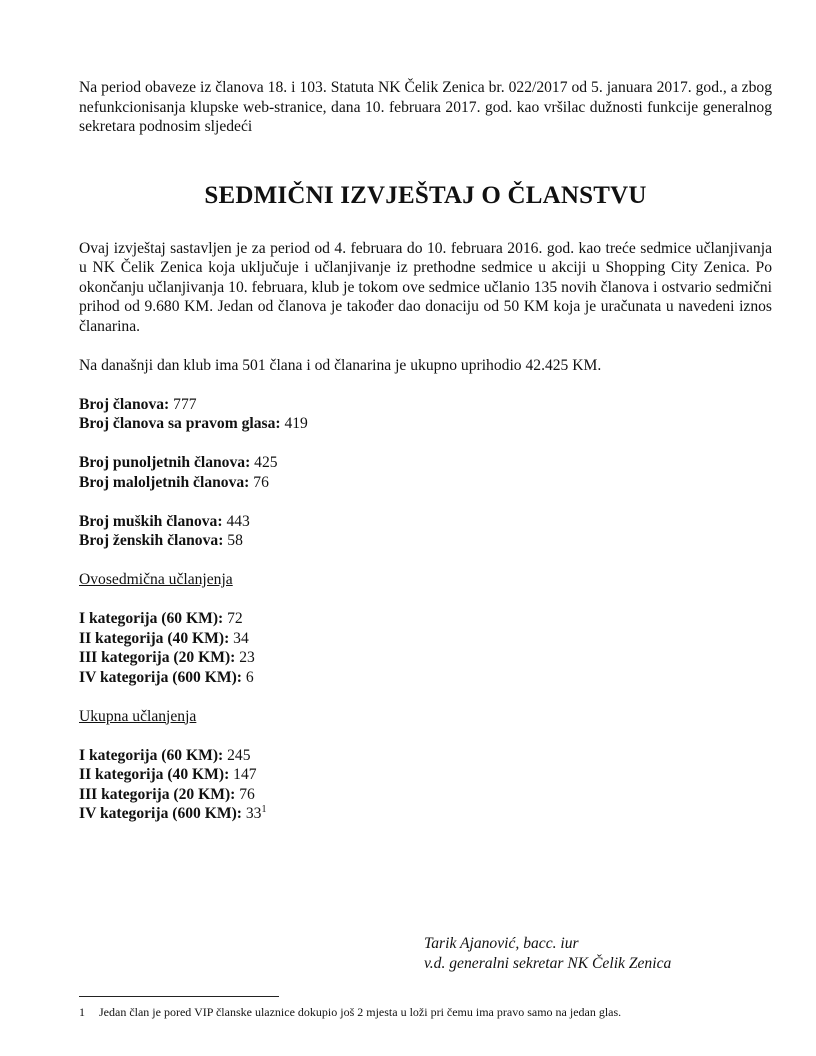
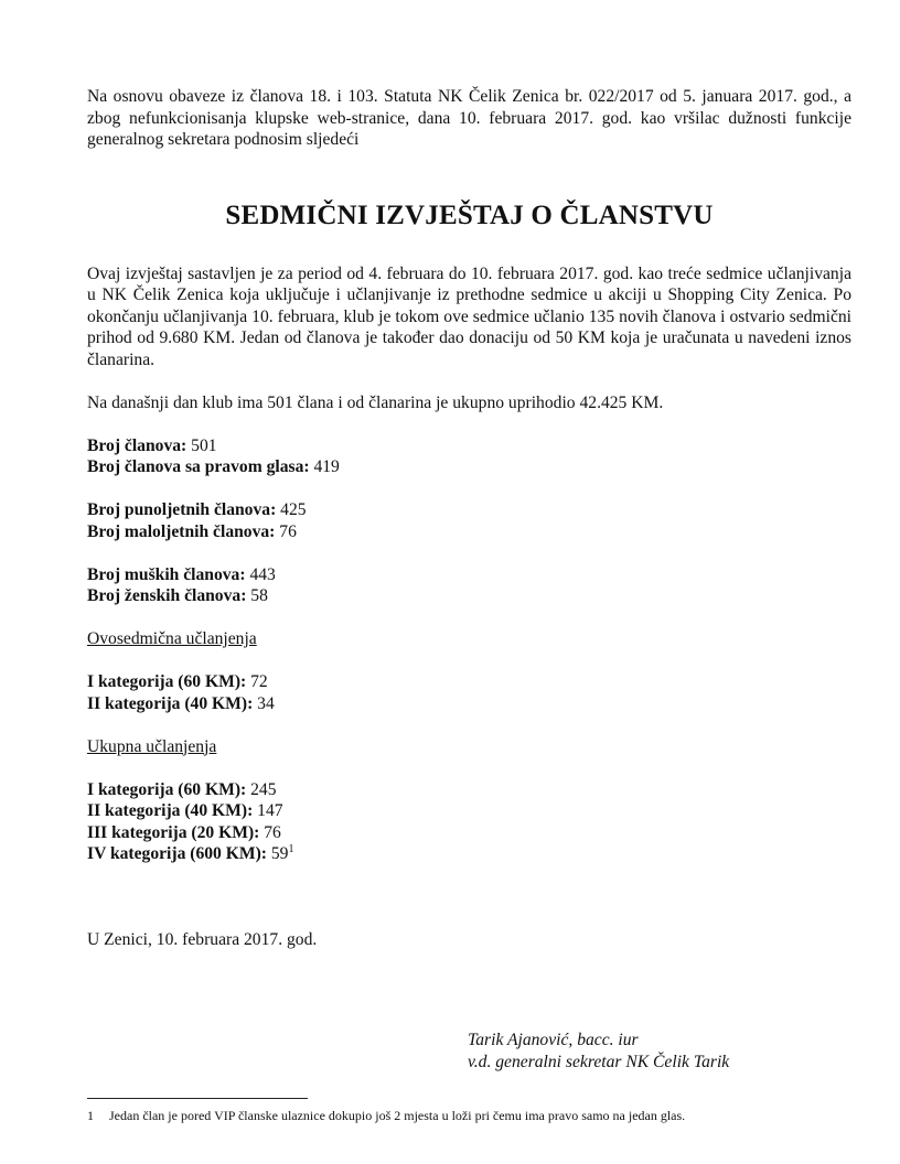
- Na period obaveze iz članova 18. i 103. Statuta NK Čelik Zenica br. 022/2017 od 5. januara 2017. god., a zbog nefunkcionisanja klupske web-stranice, dana 10. februara 2017. god. kao vršilac dužnosti funkcije generalnog sekretara podnosim sljedeći
+ Na osnovu obaveze iz članova 18. i 103. Statuta NK Čelik Zenica br. 022/2017 od 5. januara 2017. god., a zbog nefunkcionisanja klupske web-stranice, dana 10. februara 2017. god. kao vršilac dužnosti funkcije generalnog sekretara podnosim sljedeći
  SEDMIČNI IZVJEŠTAJ O ČLANSTVU
- Ovaj izvještaj sastavljen je za period od 4. februara do 10. februara 2016. god. kao treće sedmice učlanjivanja u NK Čelik Zenica koja uključuje i učlanjivanje iz prethodne sedmice u akciji u Shopping City Zenica. Po okončanju učlanjivanja 10. februara, klub je tokom ove sedmice učlanio 135 novih članova i ostvario sedmični prihod od 9.680 KM. Jedan od članova je također dao donaciju od 50 KM koja je uračunata u navedeni iznos članarina.
+ Ovaj izvještaj sastavljen je za period od 4. februara do 10. februara 2017. god. kao treće sedmice učlanjivanja u NK Čelik Zenica koja uključuje i učlanjivanje iz prethodne sedmice u akciji u Shopping City Zenica. Po okončanju učlanjivanja 10. februara, klub je tokom ove sedmice učlanio 135 novih članova i ostvario sedmični prihod od 9.680 KM. Jedan od članova je također dao donaciju od 50 KM koja je uračunata u navedeni iznos članarina.
  Na današnji dan klub ima 501 člana i od članarina je ukupno uprihodio 42.425 KM.
- Broj članova: 777
+ Broj članova: 501
  Broj članova sa pravom glasa: 419
  Broj punoljetnih članova: 425
  Broj maloljetnih članova: 76
  Broj muških članova: 443
  Broj ženskih članova: 58
  Ovosedmična učlanjenja
  I kategorija (60 KM): 72
  II kategorija (40 KM): 34
- III kategorija (20 KM): 23
- IV kategorija (600 KM): 6
  Ukupna učlanjenja
  I kategorija (60 KM): 245
  II kategorija (40 KM): 147
  III kategorija (20 KM): 76
- IV kategorija (600 KM): 331
+ IV kategorija (600 KM): 591
+ U Zenici, 10. februara 2017. god.
  Tarik Ajanović, bacc. iur
- v.d. generalni sekretar NK Čelik Zenica
+ v.d. generalni sekretar NK Čelik Tarik
  1 Jedan član je pored VIP članske ulaznice dokupio još 2 mjesta u loži pri čemu ima pravo samo na jedan glas.
